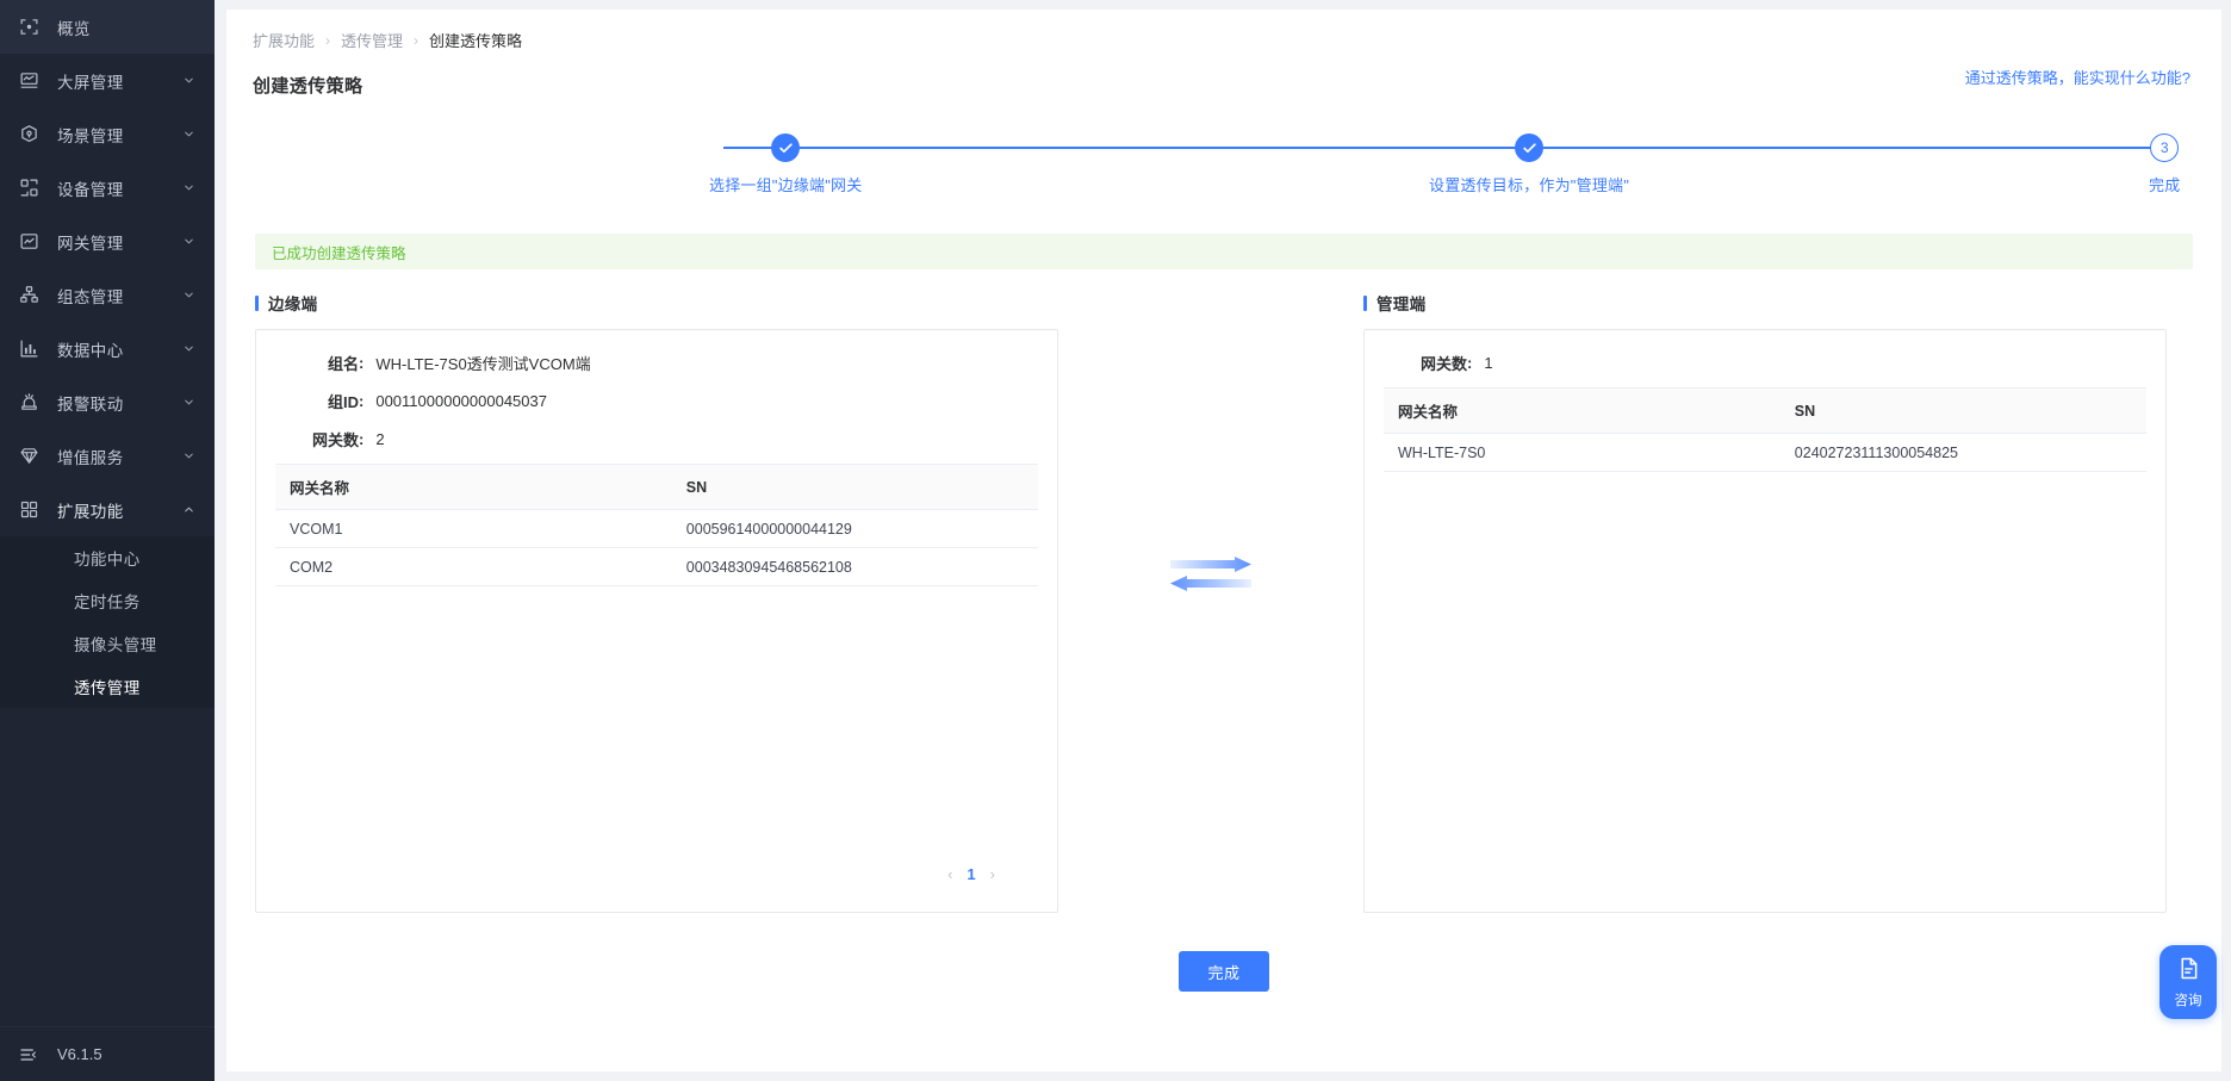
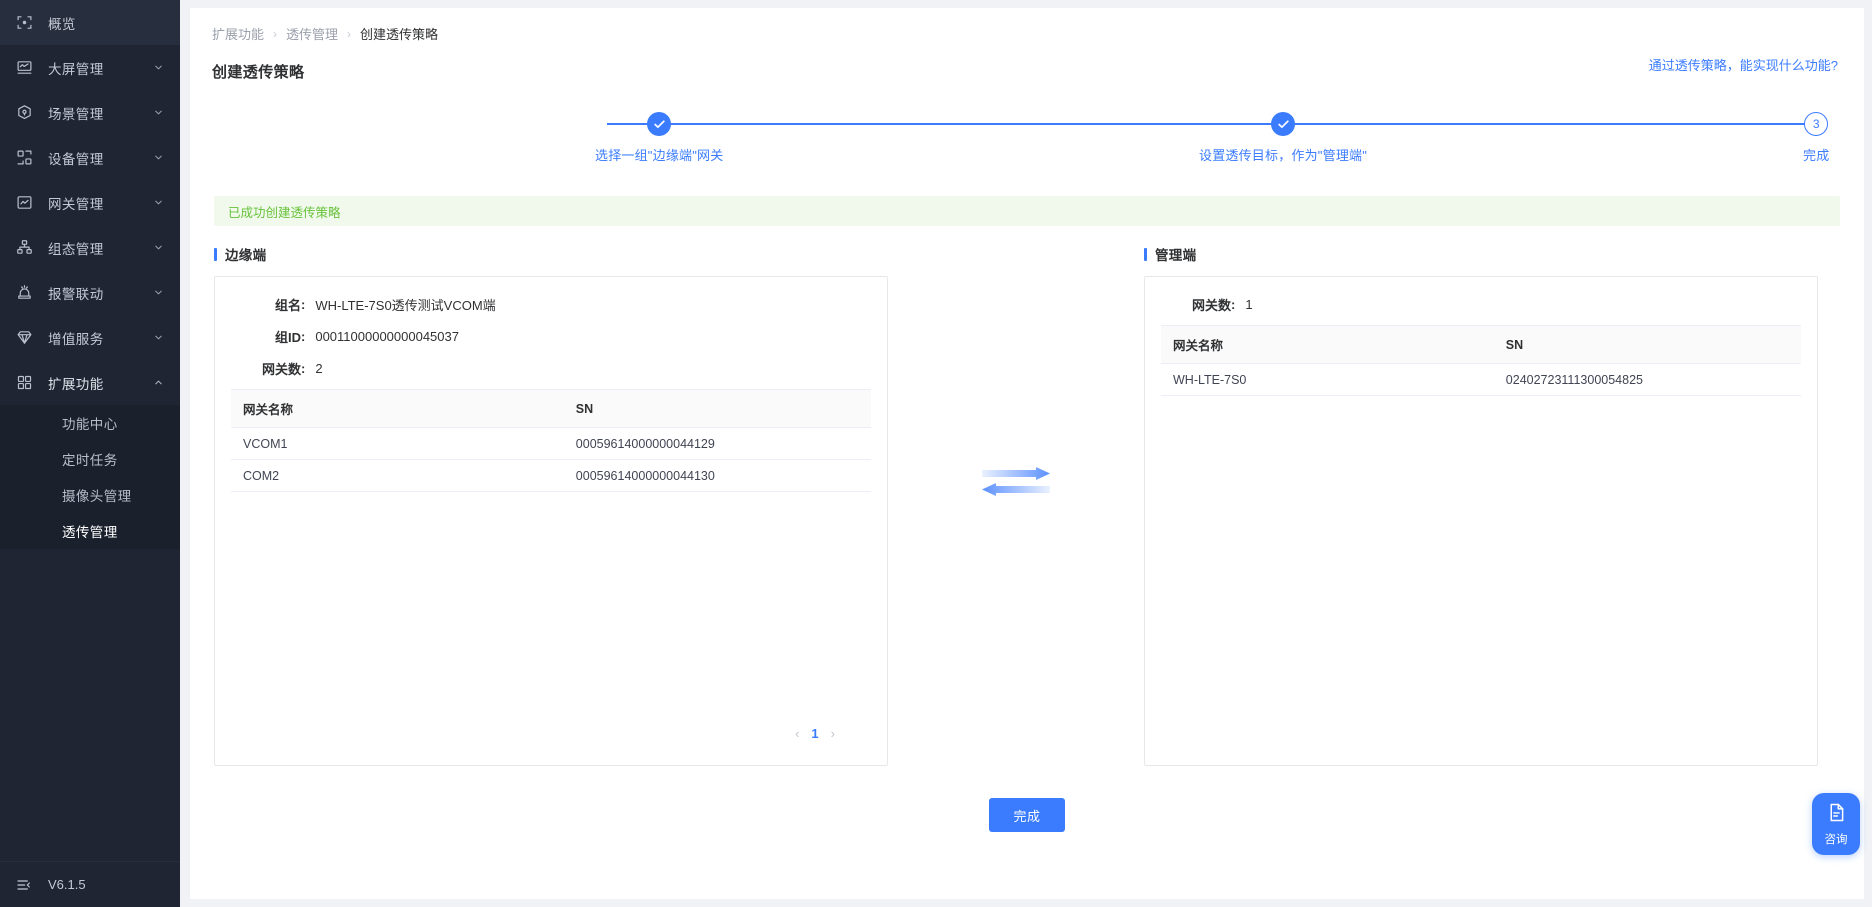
  概览
  大屏管理
  场景管理
  设备管理
  网关管理
  组态管理
- 数据中心
  报警联动
  增值服务
  扩展功能
  功能中心
  定时任务
  摄像头管理
  透传管理
  V6.1.5
  扩展功能
  ›
  透传管理
  ›
  创建透传策略
  创建透传策略
  通过透传策略，能实现什么功能?
  选择一组"边缘端"网关
  设置透传目标，作为"管理端"
  3
  完成
  已成功创建透传策略
  边缘端
  组名
  :
  WH-LTE-7S0透传测试VCOM端
  组ID
  :
  00011000000000045037
  网关数
  :
  2
  网关名称	SN
  VCOM1	00059614000000044129
- COM2	00034830945468562108
+ COM2	00059614000000044130
  ‹
  1
  ›
  管理端
  网关数
  :
  1
  网关名称	SN
  WH-LTE-7S0	02402723111300054825
  完成
  咨询
